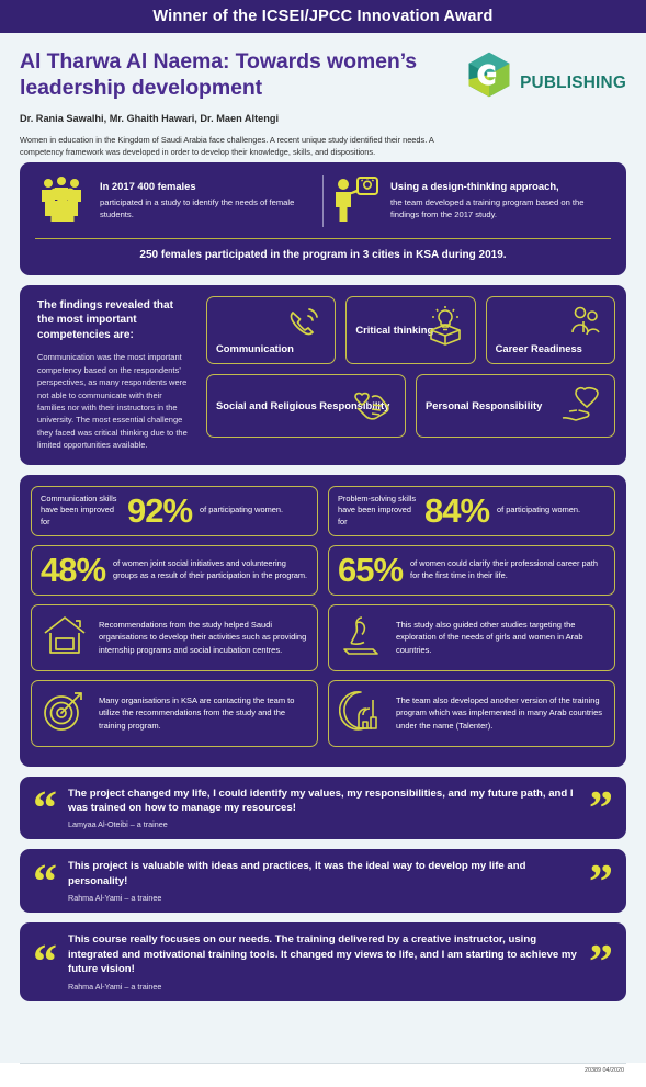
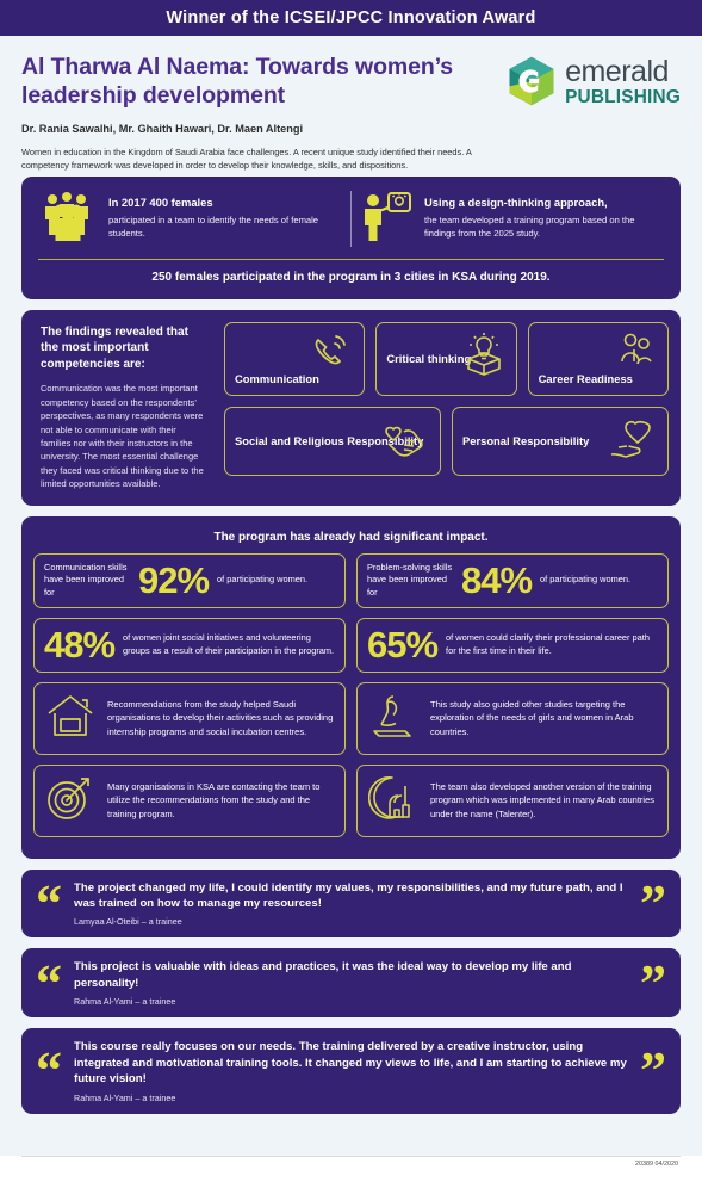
  Winner of the ICSEI/JPCC Innovation Award
  Al Tharwa Al Naema: Towards women’s leadership development
  Dr. Rania Sawalhi, Mr. Ghaith Hawari, Dr. Maen Altengi
  Women in education in the Kingdom of Saudi Arabia face challenges. A recent unique study identified their needs. A competency framework was developed in order to develop their knowledge, skills, and dispositions.
+ emerald
  PUBLISHING
  In 2017 400 females
- participated in a study to identify the needs of female students.
+ participated in a team to identify the needs of female students.
  Using a design-thinking approach,
- the team developed a training program based on the findings from the 2017 study.
+ the team developed a training program based on the findings from the 2025 study.
  250 females participated in the program in 3 cities in KSA during 2019.
  The findings revealed that the most important competencies are:
  Communication was the most important competency based on the respondents’ perspectives, as many respondents were not able to communicate with their families nor with their instructors in the university. The most essential challenge they faced was critical thinking due to the limited opportunities available.
  Communication
  Critical thinkin
  Career Readiness
  Social and Religious Responsibt
  Personal Responsibility
+ The program has already had significant impact.
  Communication skills have been improved for
  92%
  of participating women.
  Problem-solving skills have been improved for
  84%
  of participating women.
  48%
  of women joint social initiatives and volunteering groups as a result of their participation in the program.
  65%
  of women could clarify their professional career path for the first time in their life.
  Recommendations from the study helped Saudi organisations to develop their activities such as providing internship programs and social incubation centres.
  This study also guided other studies targeting the exploration of the needs of girls and women in Arab countries.
  Many organisations in KSA are contacting the team to utilize the recommendations from the study and the training program.
  The team also developed another version of the training program which was implemented in many Arab countries under the name (Talenter).
  “
  The project changed my life, I could identify my values, my responsibilities, and my future path, and I was trained on how to manage my resources!
  Lamyaa Al-Oteibi – a trainee
  ”
  “
  This project is valuable with ideas and practices, it was the ideal way to develop my life and personality!
  Rahma Al-Yami – a trainee
  ”
  “
  This course really focuses on our needs. The training delivered by a creative instructor, using integrated and motivational training tools. It changed my views to life, and I am starting to achieve my future vision!
  Rahma Al-Yami – a trainee
  ”
